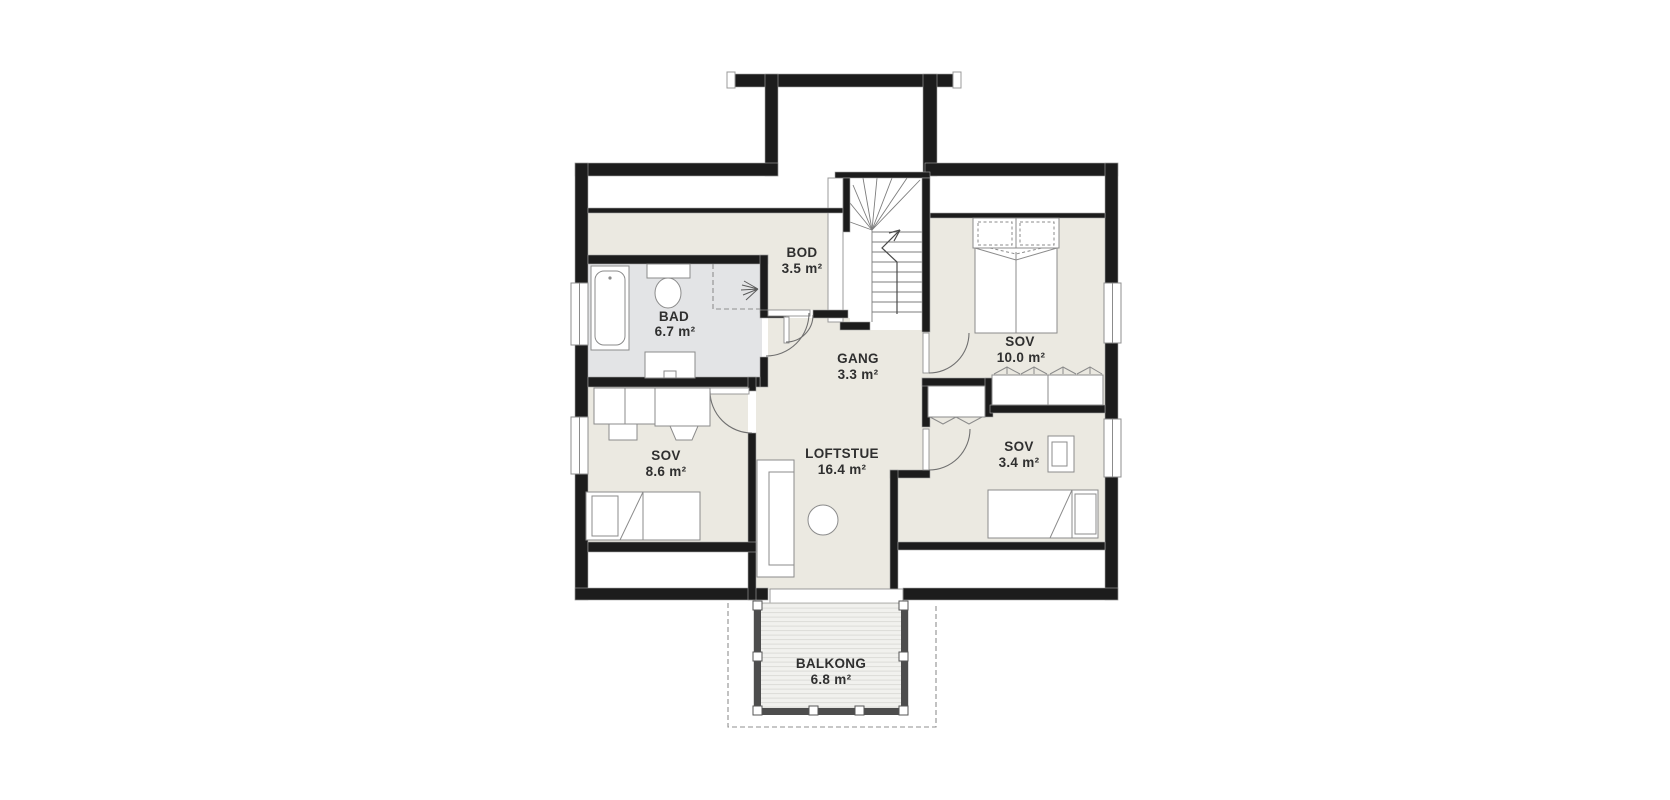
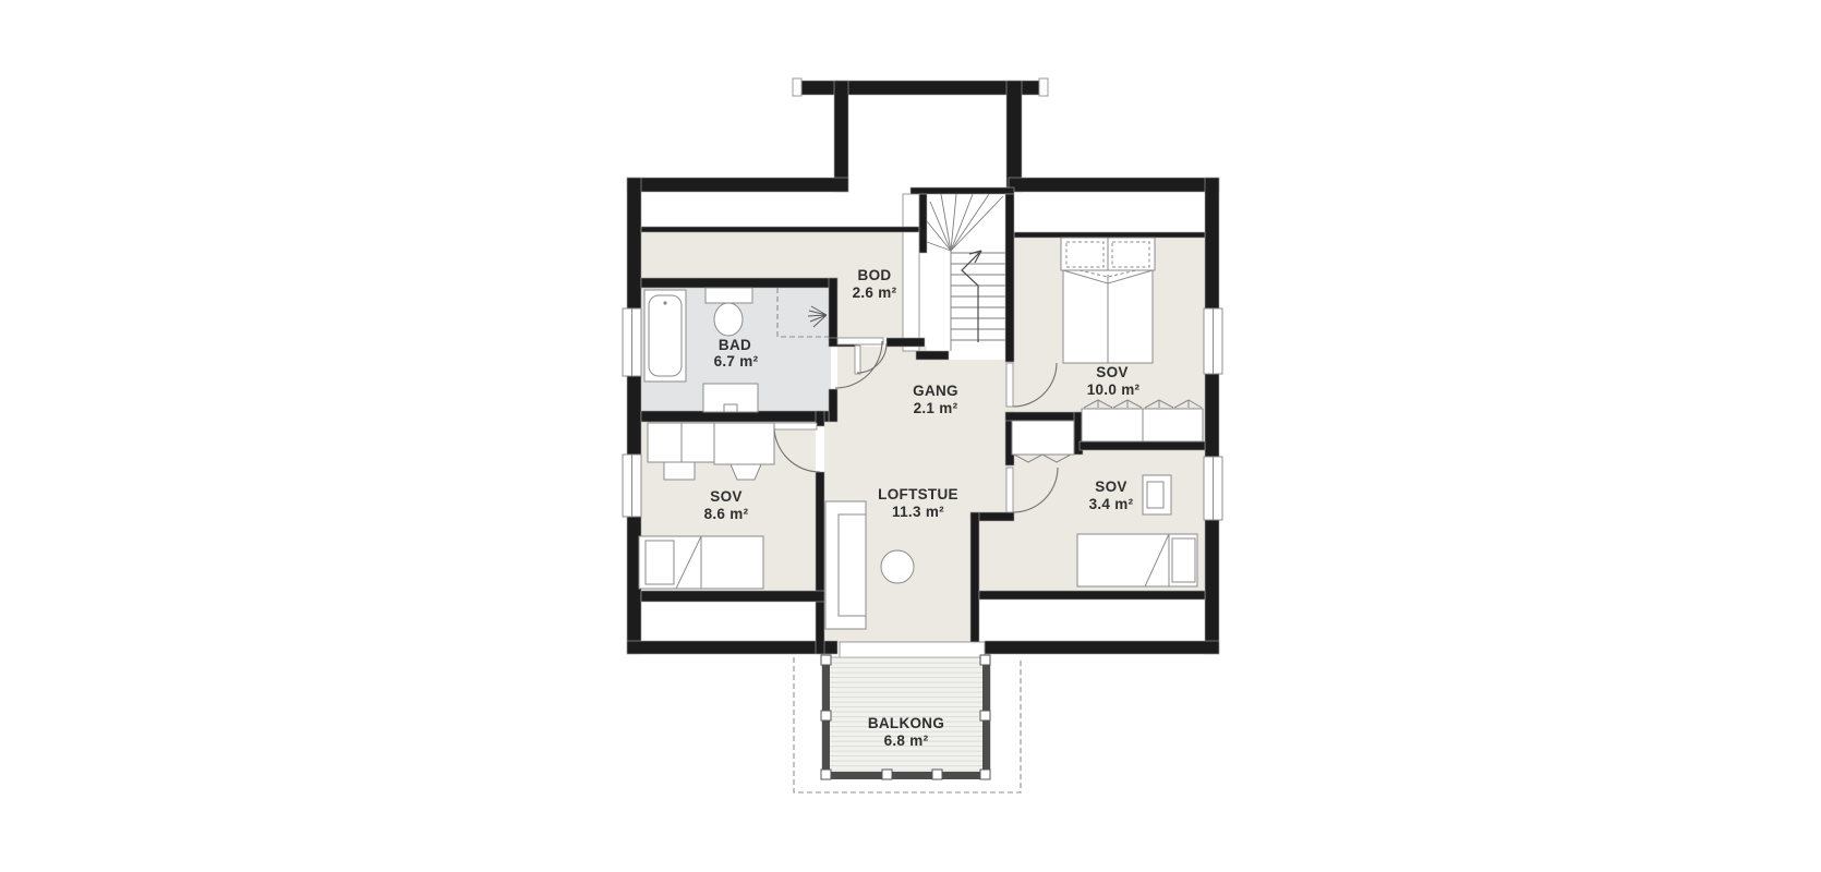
  BOD
- 3.5 m²
+ 2.6 m²
  BAD
  6.7 m²
  GANG
- 3.3 m²
+ 2.1 m²
  SOV
  10.0 m²
  SOV
  8.6 m²
  LOFTSTUE
- 16.4 m²
+ 11.3 m²
  SOV
  3.4 m²
  BALKONG
  6.8 m²
